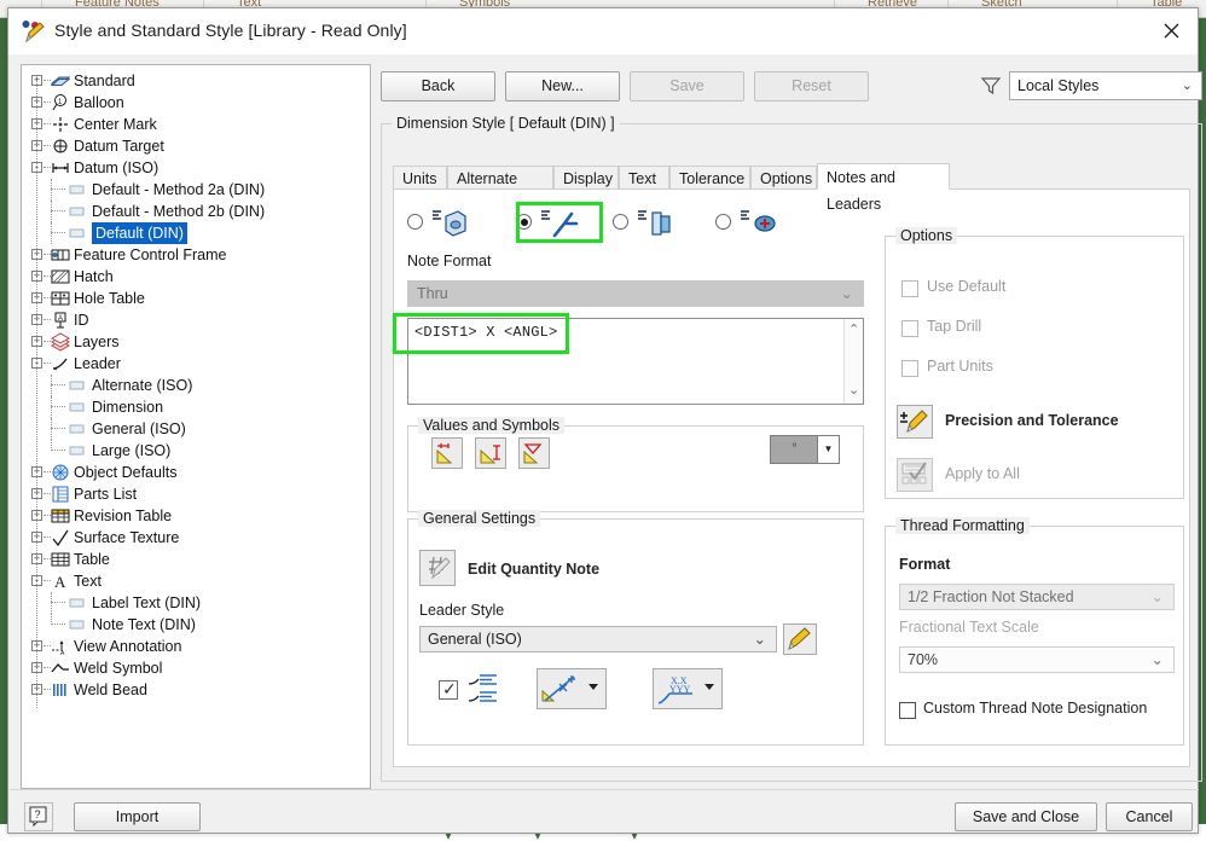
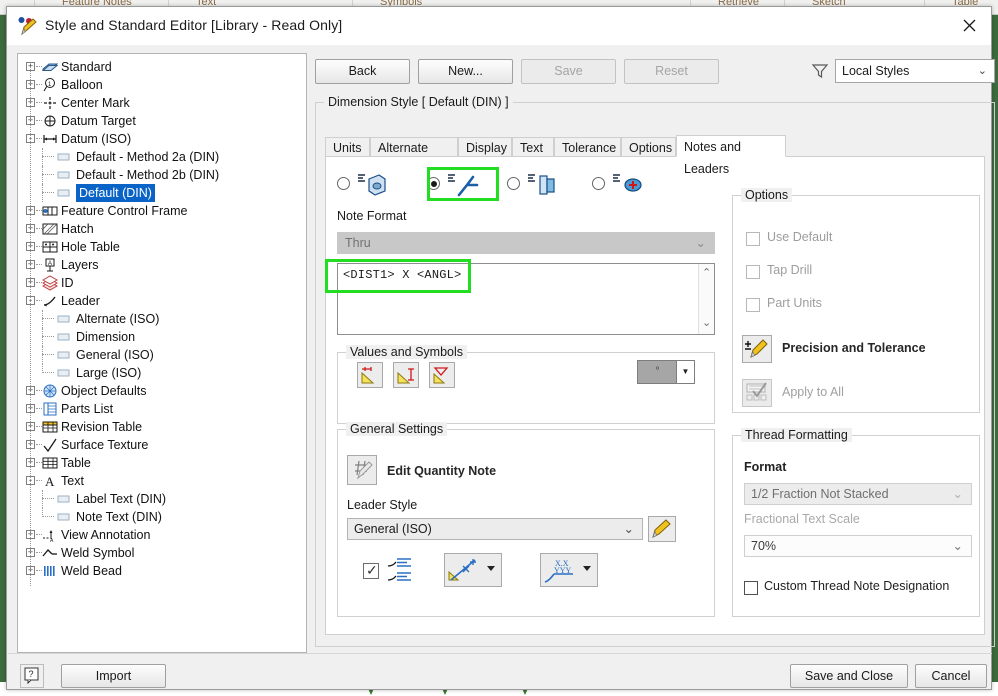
  Feature Notes
  Text
  Symbols
  Retrieve
  Sketch
  Table
- Style and Standard Style [Library - Read Only]
+ Style and Standard Editor [Library - Read Only]
  +
  Standard
  +
  Balloon
  +
  Center Mark
  +
  Datum Target
  -
  Datum (ISO)
  Default - Method 2a (DIN)
  Default - Method 2b (DIN)
  Default (DIN)
  +
  Feature Control Frame
  +
  Hatch
  +
  Hole Table
  +
- ID
+ Layers
  +
- Layers
+ ID
  -
  Leader
  Alternate (ISO)
  Dimension
  General (ISO)
  Large (ISO)
  +
  Object Defaults
  +
  Parts List
  +
  Revision Table
  +
  Surface Texture
  +
  Table
  -
  A
  Text
  Label Text (DIN)
  Note Text (DIN)
  +
  View Annotation
  +
  Weld Symbol
  +
  Weld Bead
  Back
  New...
  Save
  Reset
  Local Styles
  ⌄
  Dimension Style [ Default (DIN) ]
  Units
  Display
  Text
  Tolerance
  Options
  Notes and Leaders
  Note Format
  Thru
  ⌄
  <DIST1> X <ANGL>
  ⌃
  ⌄
  Values and Symbols
  °
  ▼
  General Settings
  Edit Quantity Note
  Leader Style
  General (ISO)
  ⌄
  ✓
  X.X
  YYY
  Options
  Use Default
  Tap Drill
  Part Units
  Precision and Tolerance
  Apply to All
  Thread Formatting
  Format
  1/2 Fraction Not Stacked
  ⌄
  Fractional Text Scale
  70%
  ⌄
  Custom Thread Note Designation
  ?
  Import
  Save and Close
  Cancel
